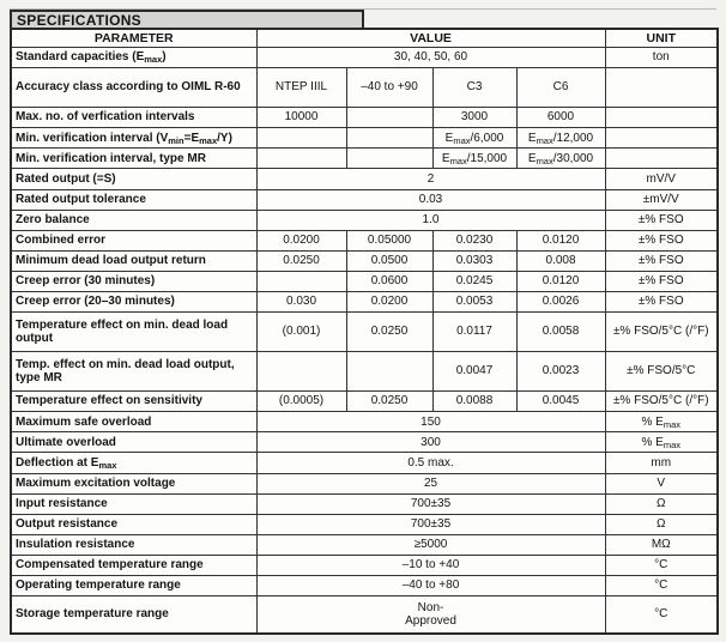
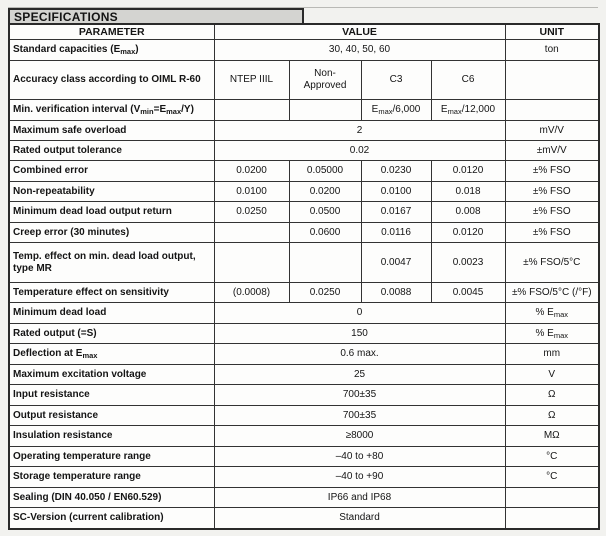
  SPECIFICATIONS
  PARAMETER	VALUE	UNIT
  Standard capacities (Emax)	30, 40, 50, 60	ton
- Accuracy class according to OIML R-60	NTEP IIIL	–40 to +90	C3	C6
+ Accuracy class according to OIML R-60	NTEP IIIL	Non- Approved	C3	C6
- Max. no. of verfication intervals	10000		3000	6000
  Min. verification interval (Vmin=Emax/Y)			Emax/6,000	Emax/12,000
- Min. verification interval, type MR			Emax/15,000	Emax/30,000
- Rated output (=S)	2	mV/V
+ Maximum safe overload	2	mV/V
- Rated output tolerance	0.03	±mV/V
+ Rated output tolerance	0.02	±mV/V
- Zero balance	1.0	±% FSO
  Combined error	0.0200	0.05000	0.0230	0.0120	±% FSO
+ Non-repeatability	0.0100	0.0200	0.0100	0.018	±% FSO
- Minimum dead load output return	0.0250	0.0500	0.0303	0.008	±% FSO
+ Minimum dead load output return	0.0250	0.0500	0.0167	0.008	±% FSO
- Creep error (30 minutes)		0.0600	0.0245	0.0120	±% FSO
+ Creep error (30 minutes)		0.0600	0.0116	0.0120	±% FSO
- Creep error (20–30 minutes)	0.030	0.0200	0.0053	0.0026	±% FSO
- Temperature effect on min. dead load output	(0.001)	0.0250	0.0117	0.0058	±% FSO/5°C (/°F)
  Temp. effect on min. dead load output, type MR			0.0047	0.0023	±% FSO/5°C
- Temperature effect on sensitivity	(0.0005)	0.0250	0.0088	0.0045	±% FSO/5°C (/°F)
+ Temperature effect on sensitivity	(0.0008)	0.0250	0.0088	0.0045	±% FSO/5°C (/°F)
+ Minimum dead load	0	% Emax
- Maximum safe overload	150	% Emax
+ Rated output (=S)	150	% Emax
- Ultimate overload	300	% Emax
- Deflection at Emax	0.5 max.	mm
+ Deflection at Emax	0.6 max.	mm
  Maximum excitation voltage	25	V
  Input resistance	700±35	Ω
  Output resistance	700±35	Ω
- Insulation resistance	≥5000	MΩ
+ Insulation resistance	≥8000	MΩ
- Compensated temperature range	–10 to +40	°C
  Operating temperature range	–40 to +80	°C
- Storage temperature range	Non- Approved	°C
+ Storage temperature range	–40 to +90	°C
+ Sealing (DIN 40.050 / EN60.529)	IP66 and IP68
+ SC-Version (current calibration)	Standard
